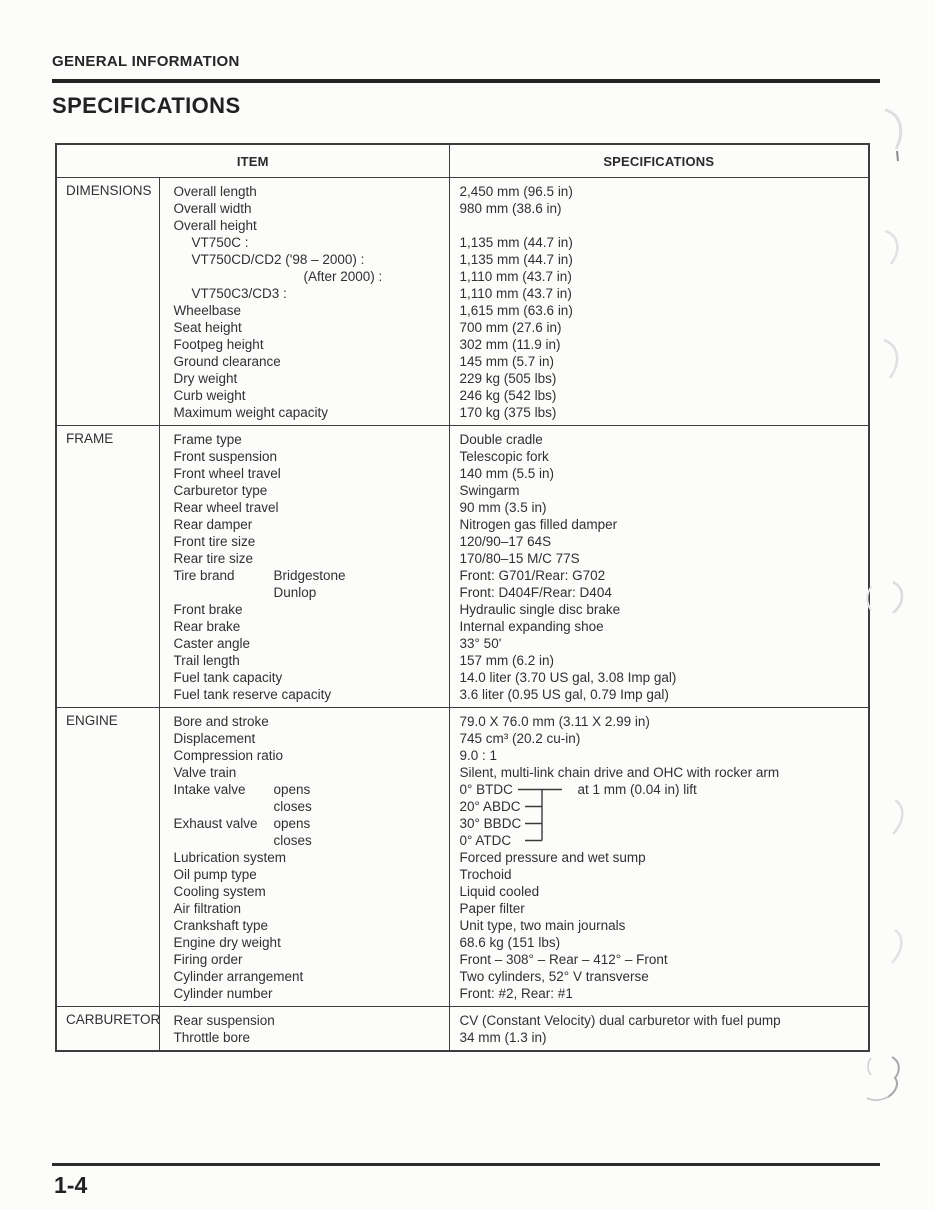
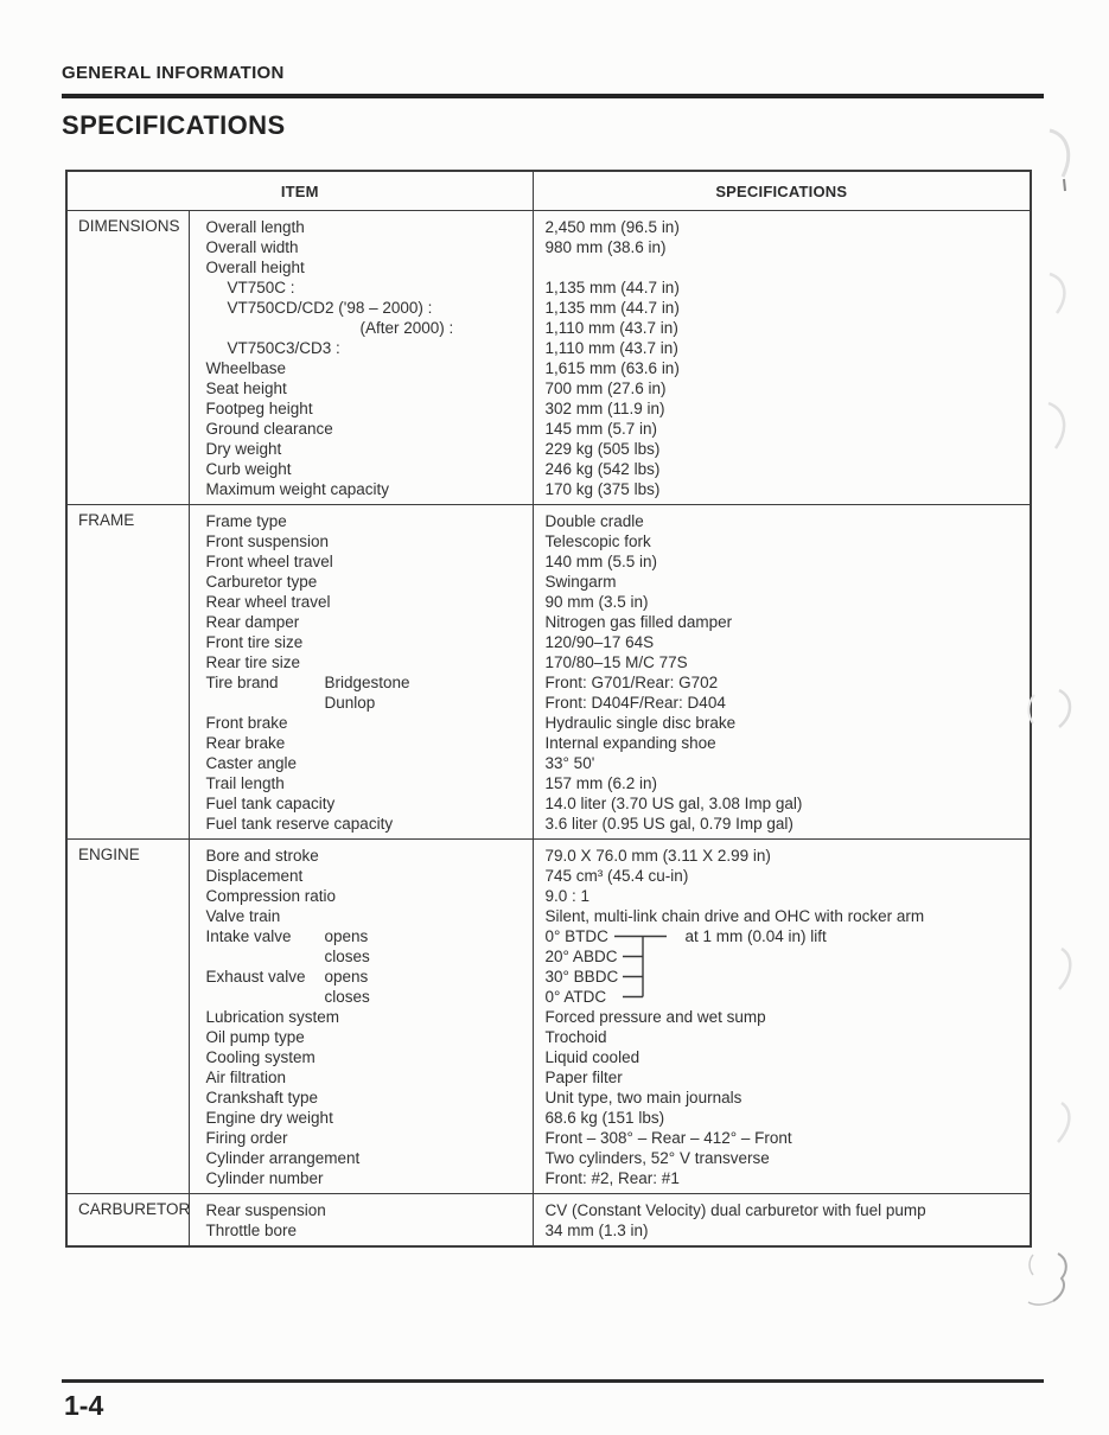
  GENERAL INFORMATION
  SPECIFICATIONS
  ITEM	SPECIFICATIONS
  DIMENSIONS	Overall lengthOverall widthOverall heightVT750C :VT750CD/CD2 ('98 – 2000) :(After 2000) :VT750C3/CD3 :WheelbaseSeat heightFootpeg heightGround clearanceDry weightCurb weightMaximum weight capacity	2,450 mm (96.5 in)980 mm (38.6 in)1,135 mm (44.7 in)1,135 mm (44.7 in)1,110 mm (43.7 in)1,110 mm (43.7 in)1,615 mm (63.6 in)700 mm (27.6 in)302 mm (11.9 in)145 mm (5.7 in)229 kg (505 lbs)246 kg (542 lbs)170 kg (375 lbs)
  FRAME	Frame typeFront suspensionFront wheel travelCarburetor typeRear wheel travelRear damperFront tire sizeRear tire sizeTire brand BridgestoneDunlopFront brakeRear brakeCaster angleTrail lengthFuel tank capacityFuel tank reserve capacity	Double cradleTelescopic fork140 mm (5.5 in)Swingarm90 mm (3.5 in)Nitrogen gas filled damper120/90–17 64S170/80–15 M/C 77SFront: G701/Rear: G702Front: D404F/Rear: D404Hydraulic single disc brakeInternal expanding shoe33° 50'157 mm (6.2 in)14.0 liter (3.70 US gal, 3.08 Imp gal)3.6 liter (0.95 US gal, 0.79 Imp gal)
- ENGINE	Bore and strokeDisplacementCompression ratioValve trainIntake valve opensclosesExhaust valve opensclosesLubrication systemOil pump typeCooling systemAir filtrationCrankshaft typeEngine dry weightFiring orderCylinder arrangementCylinder number	79.0 X 76.0 mm (3.11 X 2.99 in)745 cm³ (20.2 cu-in)9.0 : 1Silent, multi-link chain drive and OHC with rocker arm0° BTDC at 1 mm (0.04 in) lift20° ABDC30° BBDC0° ATDCForced pressure and wet sumpTrochoidLiquid cooledPaper filterUnit type, two main journals68.6 kg (151 lbs)Front – 308° – Rear – 412° – FrontTwo cylinders, 52° V transverseFront: #2, Rear: #1
+ ENGINE	Bore and strokeDisplacementCompression ratioValve trainIntake valve opensclosesExhaust valve opensclosesLubrication systemOil pump typeCooling systemAir filtrationCrankshaft typeEngine dry weightFiring orderCylinder arrangementCylinder number	79.0 X 76.0 mm (3.11 X 2.99 in)745 cm³ (45.4 cu-in)9.0 : 1Silent, multi-link chain drive and OHC with rocker arm0° BTDC at 1 mm (0.04 in) lift20° ABDC30° BBDC0° ATDCForced pressure and wet sumpTrochoidLiquid cooledPaper filterUnit type, two main journals68.6 kg (151 lbs)Front – 308° – Rear – 412° – FrontTwo cylinders, 52° V transverseFront: #2, Rear: #1
  CARBURETOR	Rear suspensionThrottle bore	CV (Constant Velocity) dual carburetor with fuel pump34 mm (1.3 in)
  1-4
